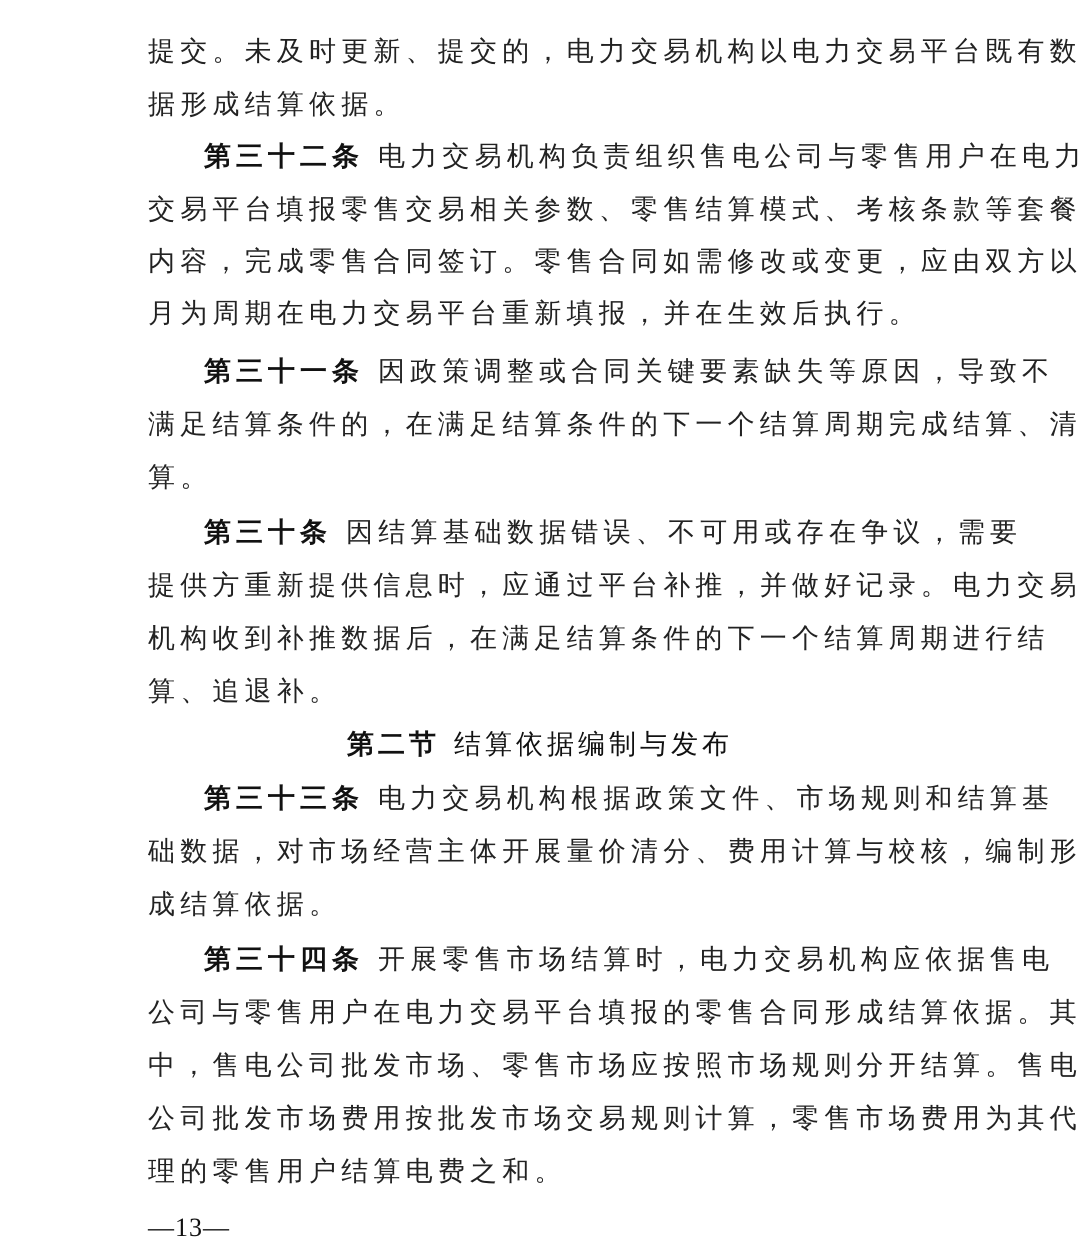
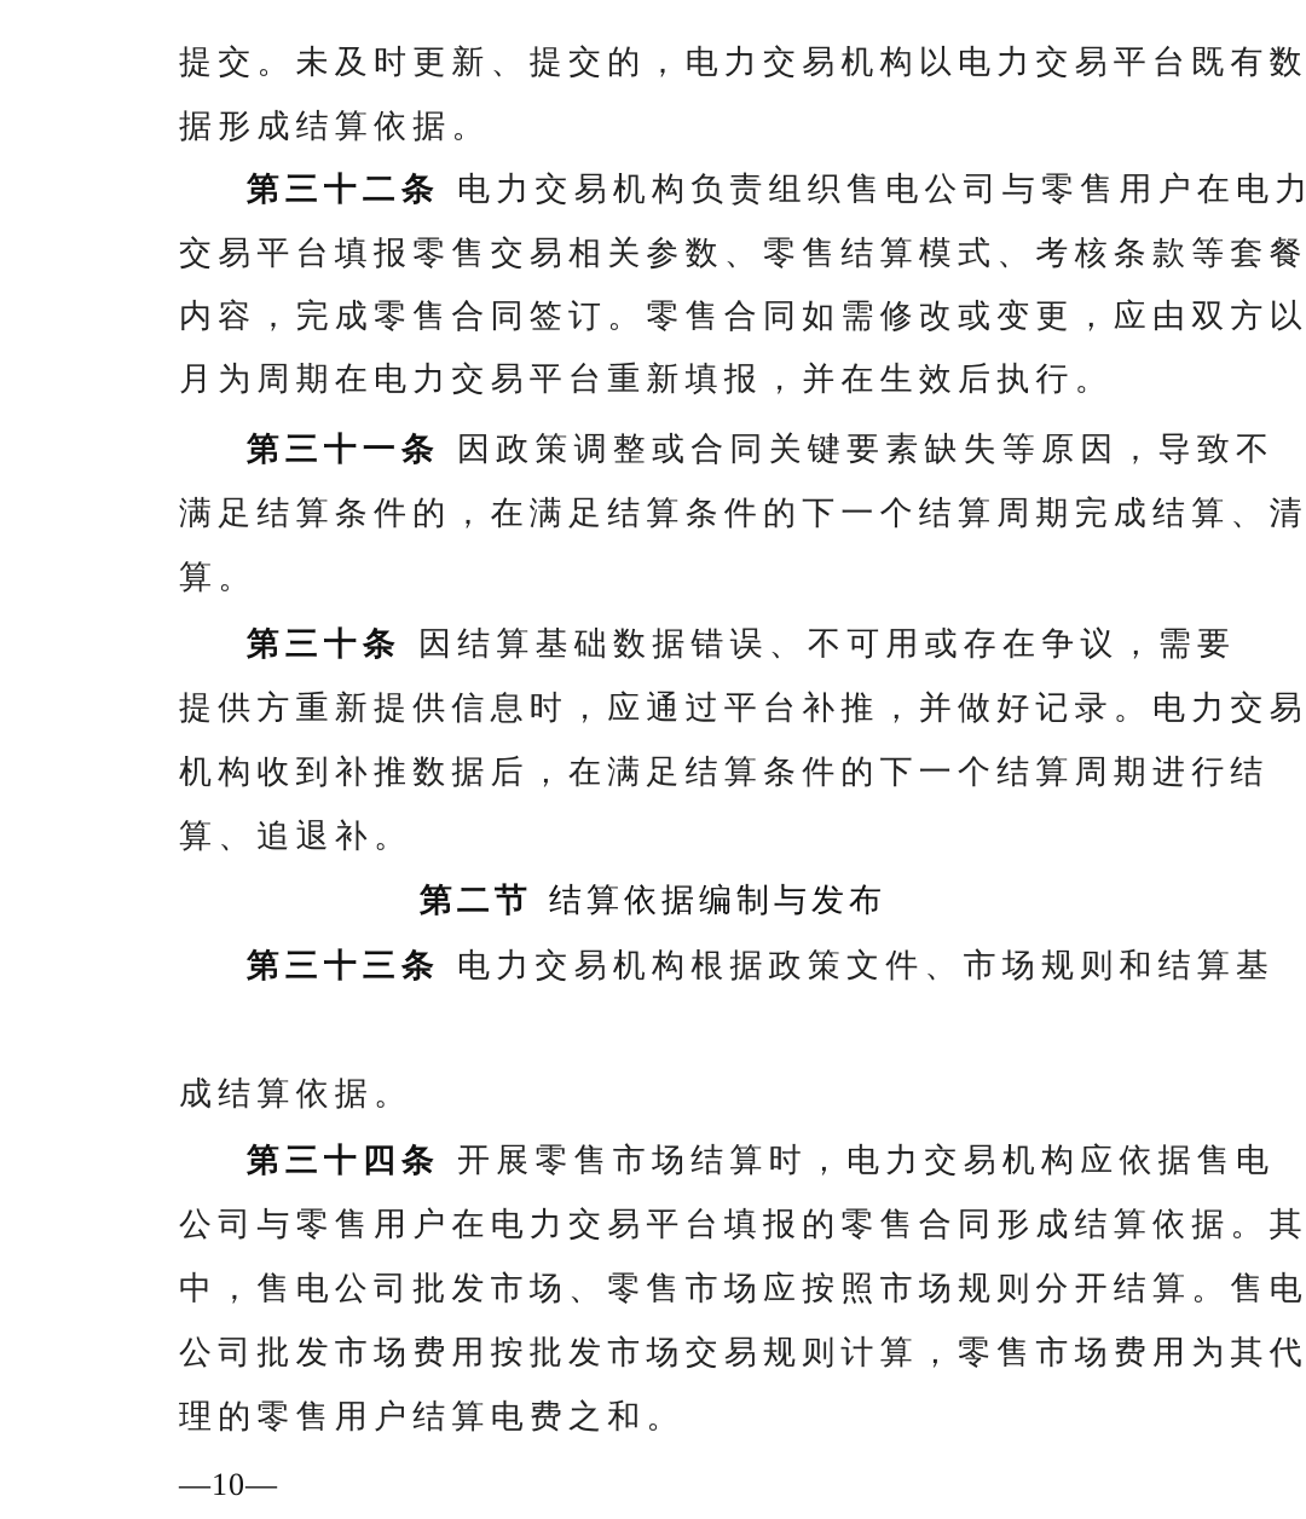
  提交。未及时更新、提交的，电力交易机构以电力交易平台既有数
  据形成结算依据。
  第三十二条 电力交易机构负责组织售电公司与零售用户在电力
  交易平台填报零售交易相关参数、零售结算模式、考核条款等套餐
  内容，完成零售合同签订。零售合同如需修改或变更，应由双方以
  月为周期在电力交易平台重新填报，并在生效后执行。
  第三十一条 因政策调整或合同关键要素缺失等原因，导致不
  满足结算条件的，在满足结算条件的下一个结算周期完成结算、清
  算。
  第三十条 因结算基础数据错误、不可用或存在争议，需要
  提供方重新提供信息时，应通过平台补推，并做好记录。电力交易
  机构收到补推数据后，在满足结算条件的下一个结算周期进行结
  算、追退补。
  第二节 结算依据编制与发布
  第三十三条 电力交易机构根据政策文件、市场规则和结算基
- 础数据，对市场经营主体开展量价清分、费用计算与校核，编制形
  成结算依据。
  第三十四条 开展零售市场结算时，电力交易机构应依据售电
  公司与零售用户在电力交易平台填报的零售合同形成结算依据。其
  中，售电公司批发市场、零售市场应按照市场规则分开结算。售电
  公司批发市场费用按批发市场交易规则计算，零售市场费用为其代
  理的零售用户结算电费之和。
- —13—
+ —10—
